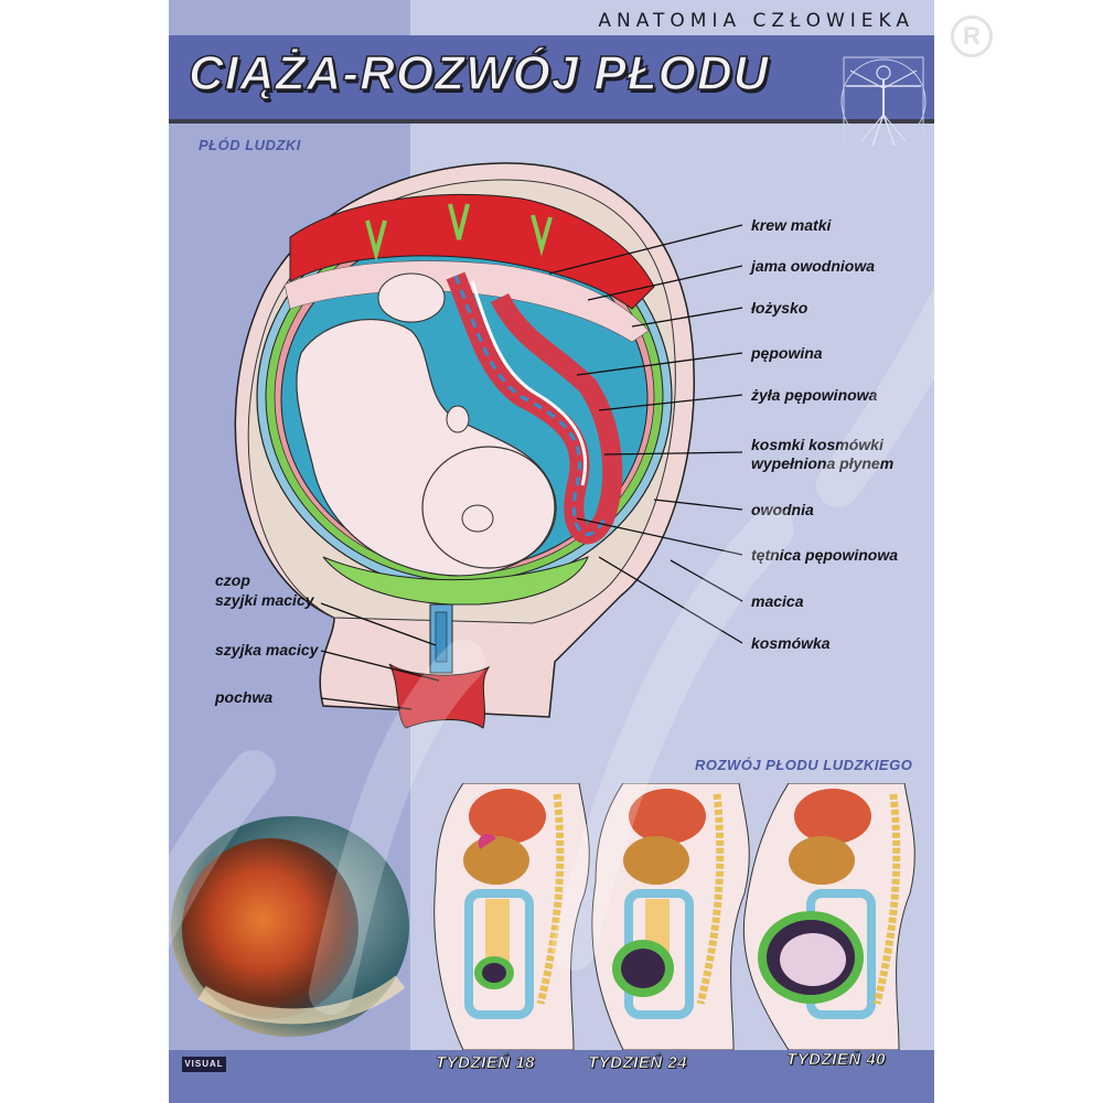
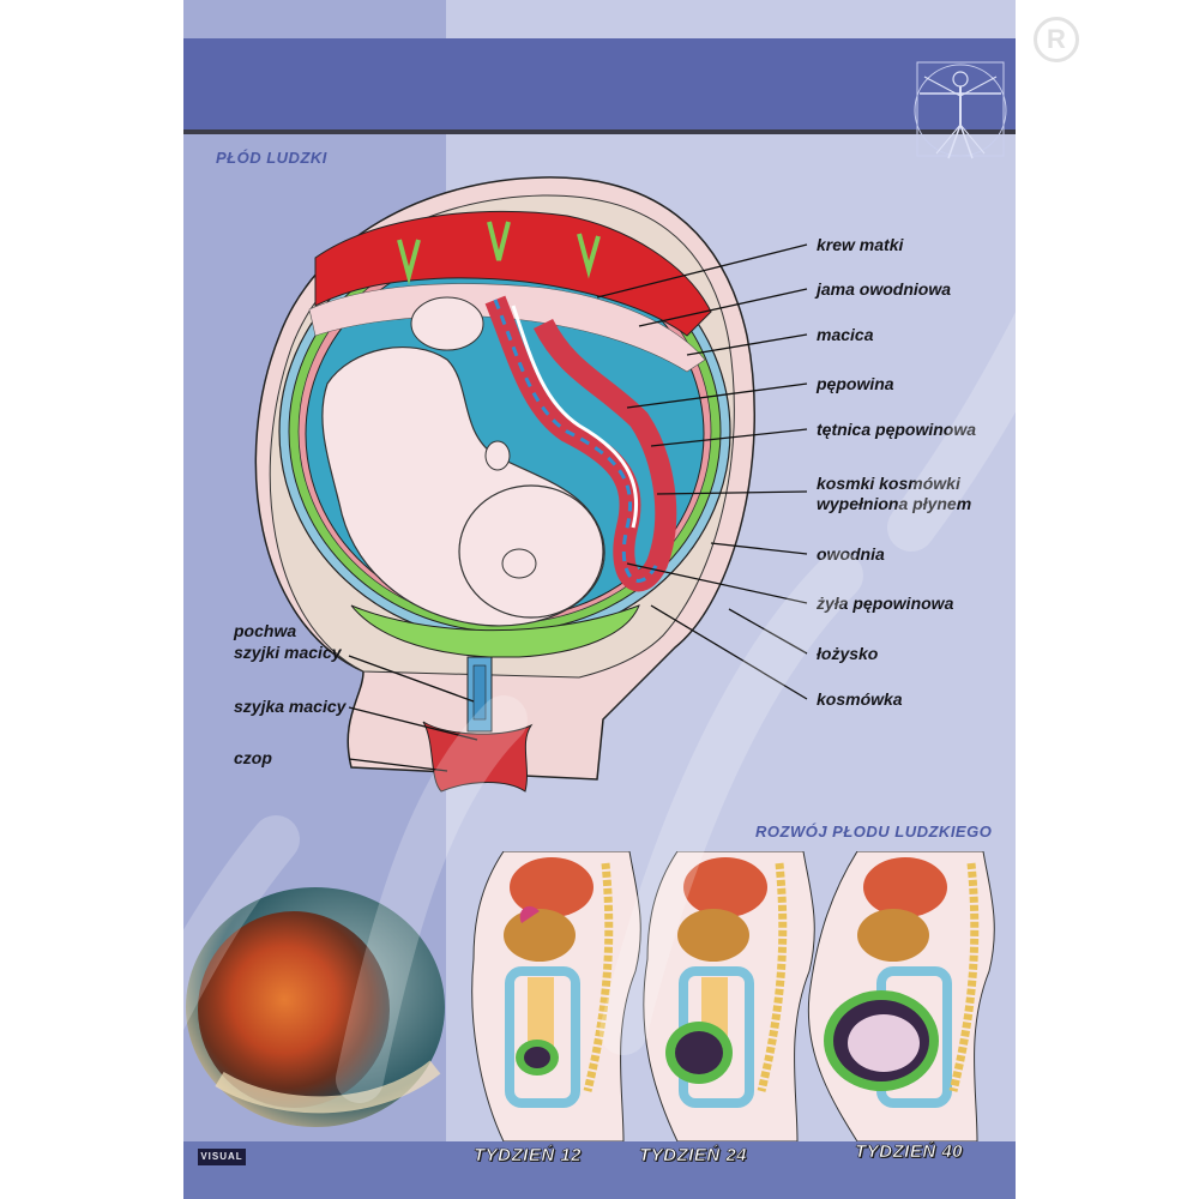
  R
- ANATOMIA CZŁOWIEKA
- CIĄŻA-ROZWÓJ PŁODU
  PŁÓD LUDZKI
  krew matki
  jama owodniowa
- łożysko
+ macica
  pępowina
- żyła pępowinowa
+ tętnica pępowinowa
  kosmki kosmówki
  wypełniona płynem
  owodnia
- tętnica pępowinowa
+ żyła pępowinowa
- macica
+ łożysko
  kosmówka
- czop
+ pochwa
  szyjki macicy
  szyjka macicy
- pochwa
+ czop
  ROZWÓJ PŁODU LUDZKIEGO
  VISUAL
- TYDZIEŃ 18
+ TYDZIEŃ 12
  TYDZIEŃ 24
  TYDZIEŃ 40
